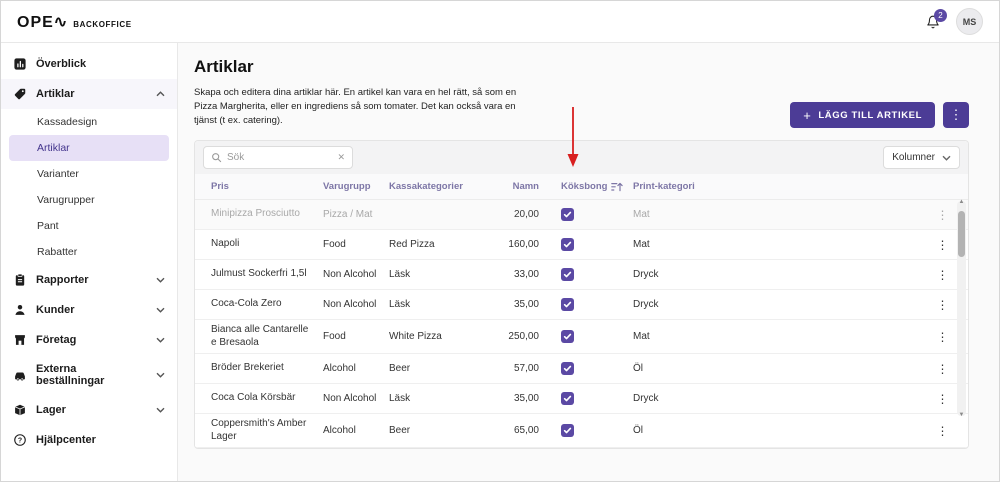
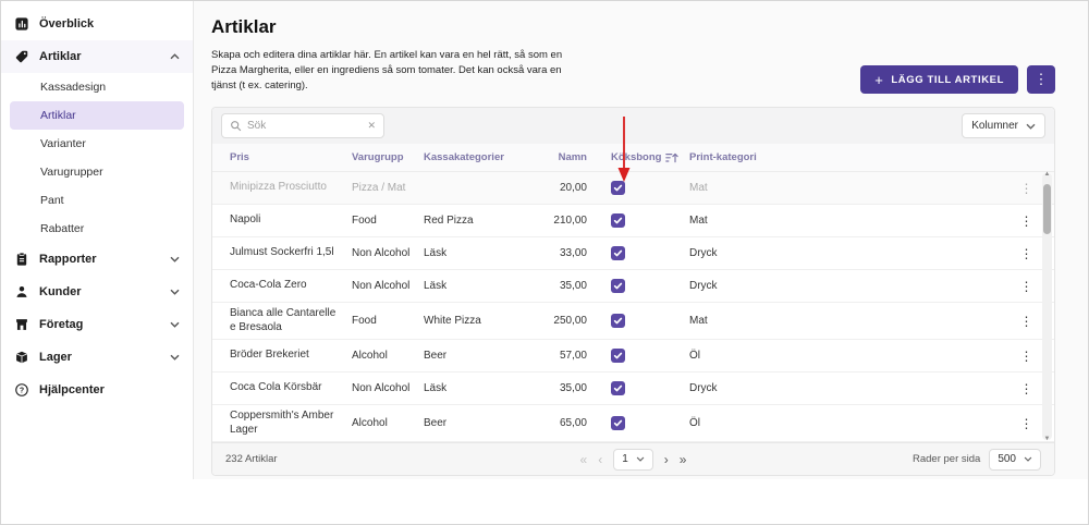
- OΡΕ∿
- BACKOFFICE
- 2
- MS
  Överblick
  Artiklar
  Kassadesign
  Artiklar
  Varianter
  Varugrupper
  Pant
  Rabatter
  Rapporter
  Kunder
  Företag
- Externa beställningar
  Lager
  Hjälpcenter
  Artiklar
  Skapa och editera dina artiklar här. En artikel kan vara en hel rätt, så som en Pizza Margherita, eller en ingrediens så som tomater. Det kan också vara en tjänst (t ex. catering).
  +
  LÄGG TILL ARTIKEL
  ⋮
  Sök
  ✕
  Kolumner
  Pris
  Varugrupp
  Kassakategorier
  Namn
  Köksbong
  Print-kategori
  Minipizza Prosciutto
  Pizza / Mat
  20,00
  Mat
  ⋮
  Napoli
  Food
  Red Pizza
- 160,00
+ 210,00
  Mat
  ⋮
  Julmust Sockerfri 1,5l
  Non Alcohol
  Läsk
  33,00
  Dryck
  ⋮
  Coca-Cola Zero
  Non Alcohol
  Läsk
  35,00
  Dryck
  ⋮
  Bianca alle Cantarelle e Bresaola
  Food
  White Pizza
  250,00
  Mat
  ⋮
  Bröder Brekeriet
  Alcohol
  Beer
  57,00
  Öl
  ⋮
  Coca Cola Körsbär
  Non Alcohol
  Läsk
  35,00
  Dryck
  ⋮
  Coppersmith's Amber Lager
  Alcohol
  Beer
  65,00
  Öl
  ⋮
+ 232 Artiklar
+ «
+ ‹
+ 1
+ ›
+ »
+ Rader per sida
+ 500
